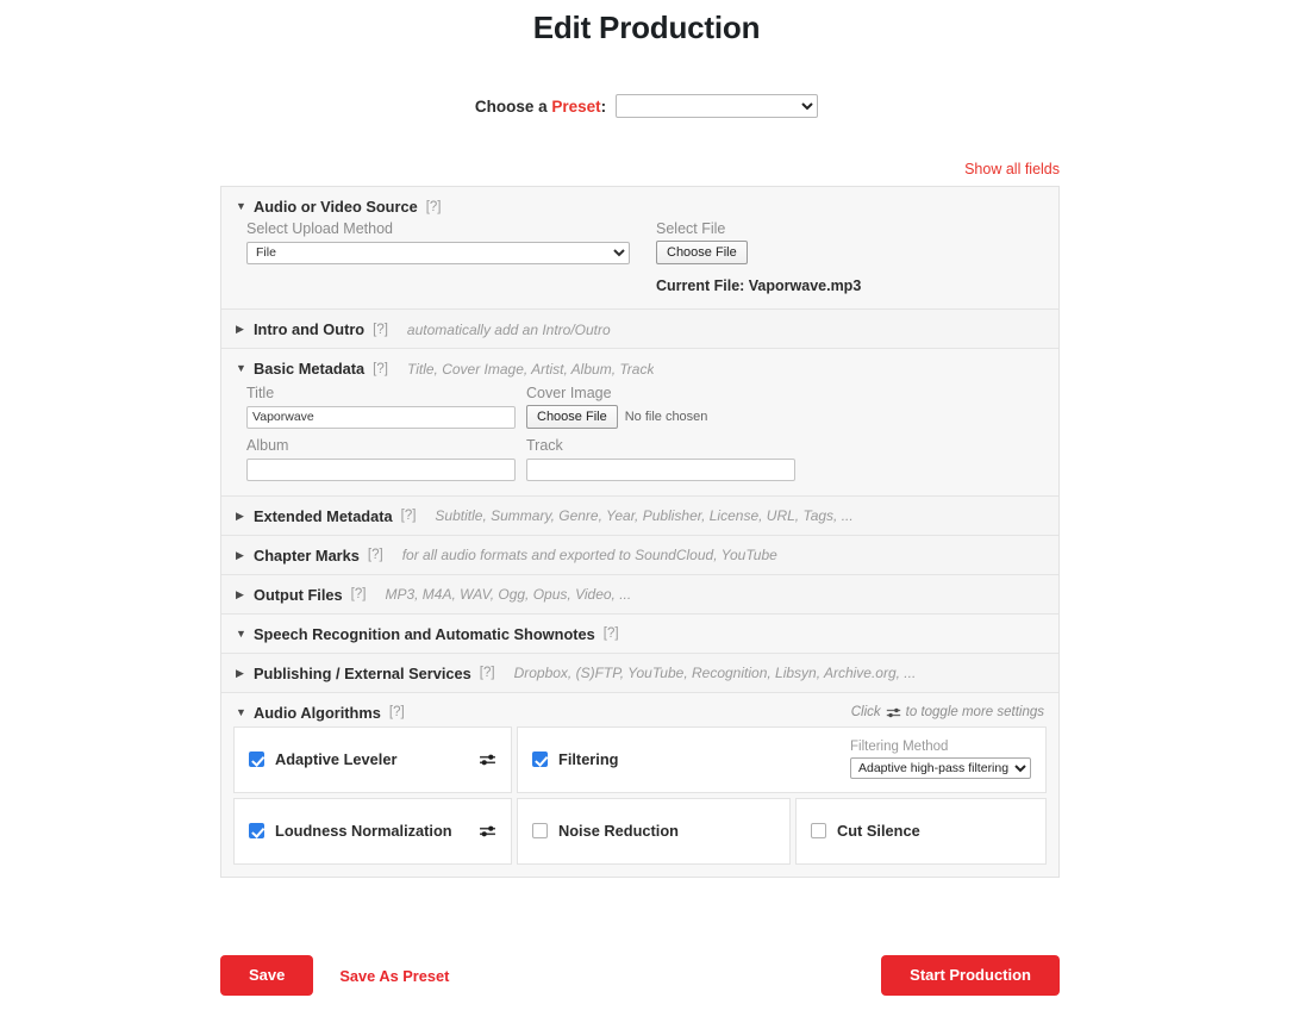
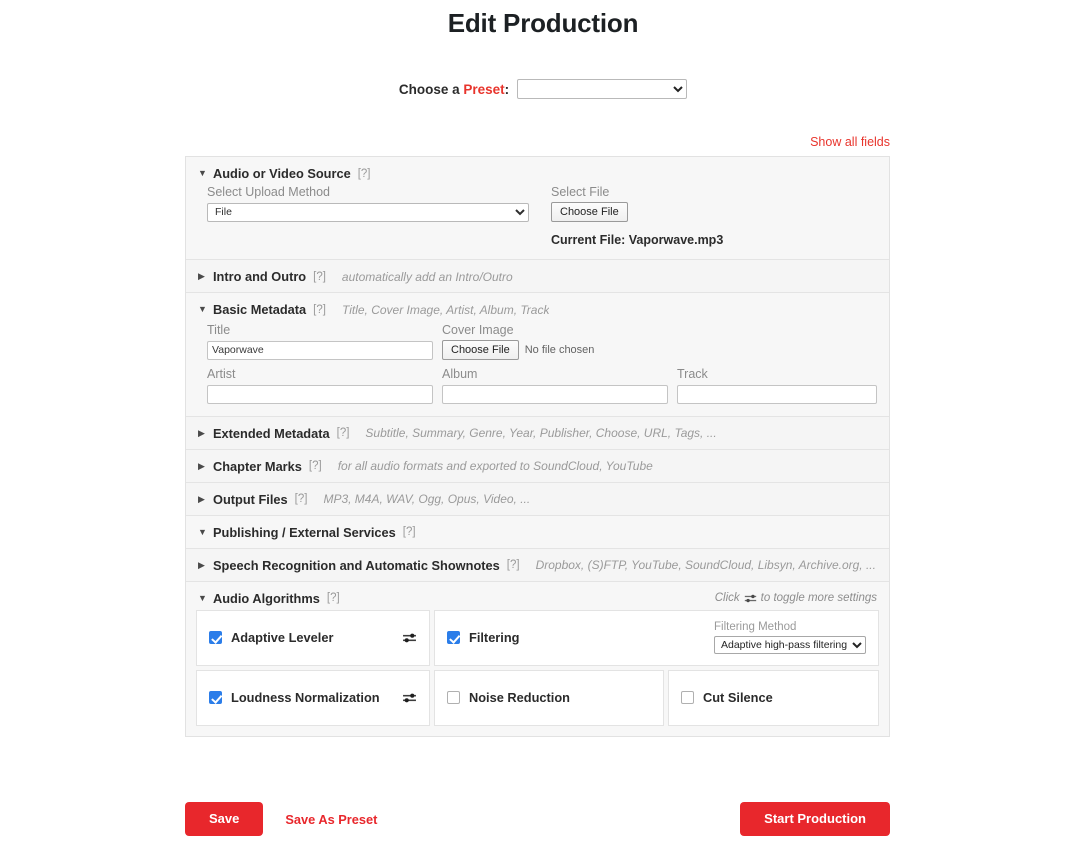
  Edit Production
  Choose a Preset:
  Show all fields
  ▼
  Audio or Video Source
  [?]
  Select Upload Method
  File
  Select File
  Choose File
  Current File: Vaporwave.mp3
  ▶
  Intro and Outro
  [?]
  automatically add an Intro/Outro
  ▼
  Basic Metadata
  [?]
  Title, Cover Image, Artist, Album, Track
  Title
  Vaporwave
  Cover Image
  Choose File
  No file chosen
+ Artist
  Album
  Track
  ▶
  Extended Metadata
  [?]
- Subtitle, Summary, Genre, Year, Publisher, License, URL, Tags, ...
+ Subtitle, Summary, Genre, Year, Publisher, Choose, URL, Tags, ...
  ▶
  Chapter Marks
  [?]
  for all audio formats and exported to SoundCloud, YouTube
  ▶
  Output Files
  [?]
  MP3, M4A, WAV, Ogg, Opus, Video, ...
  ▼
- Speech Recognition and Automatic Shownotes
+ Publishing / External Services
  [?]
  ▶
- Publishing / External Services
+ Speech Recognition and Automatic Shownotes
  [?]
- Dropbox, (S)FTP, YouTube, Recognition, Libsyn, Archive.org, ...
+ Dropbox, (S)FTP, YouTube, SoundCloud, Libsyn, Archive.org, ...
  ▼
  Audio Algorithms
  [?]
  Click
  to toggle more settings
  Adaptive Leveler
  Filtering
  Filtering Method
  Adaptive high-pass filtering
  Loudness Normalization
  Noise Reduction
  Cut Silence
  Save
  Save As Preset
  Start Production
